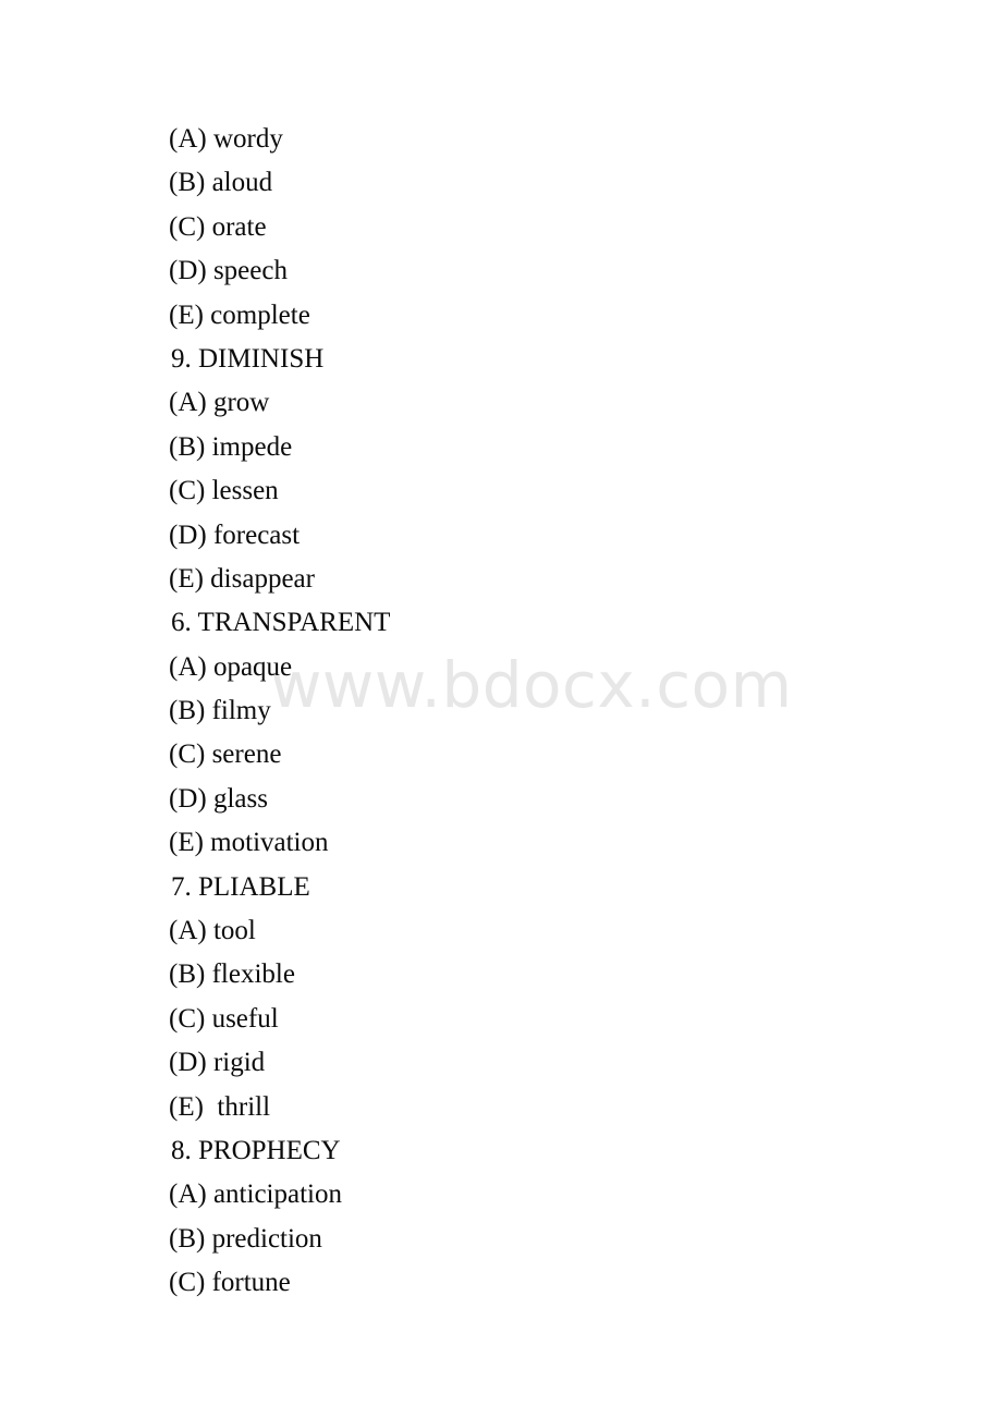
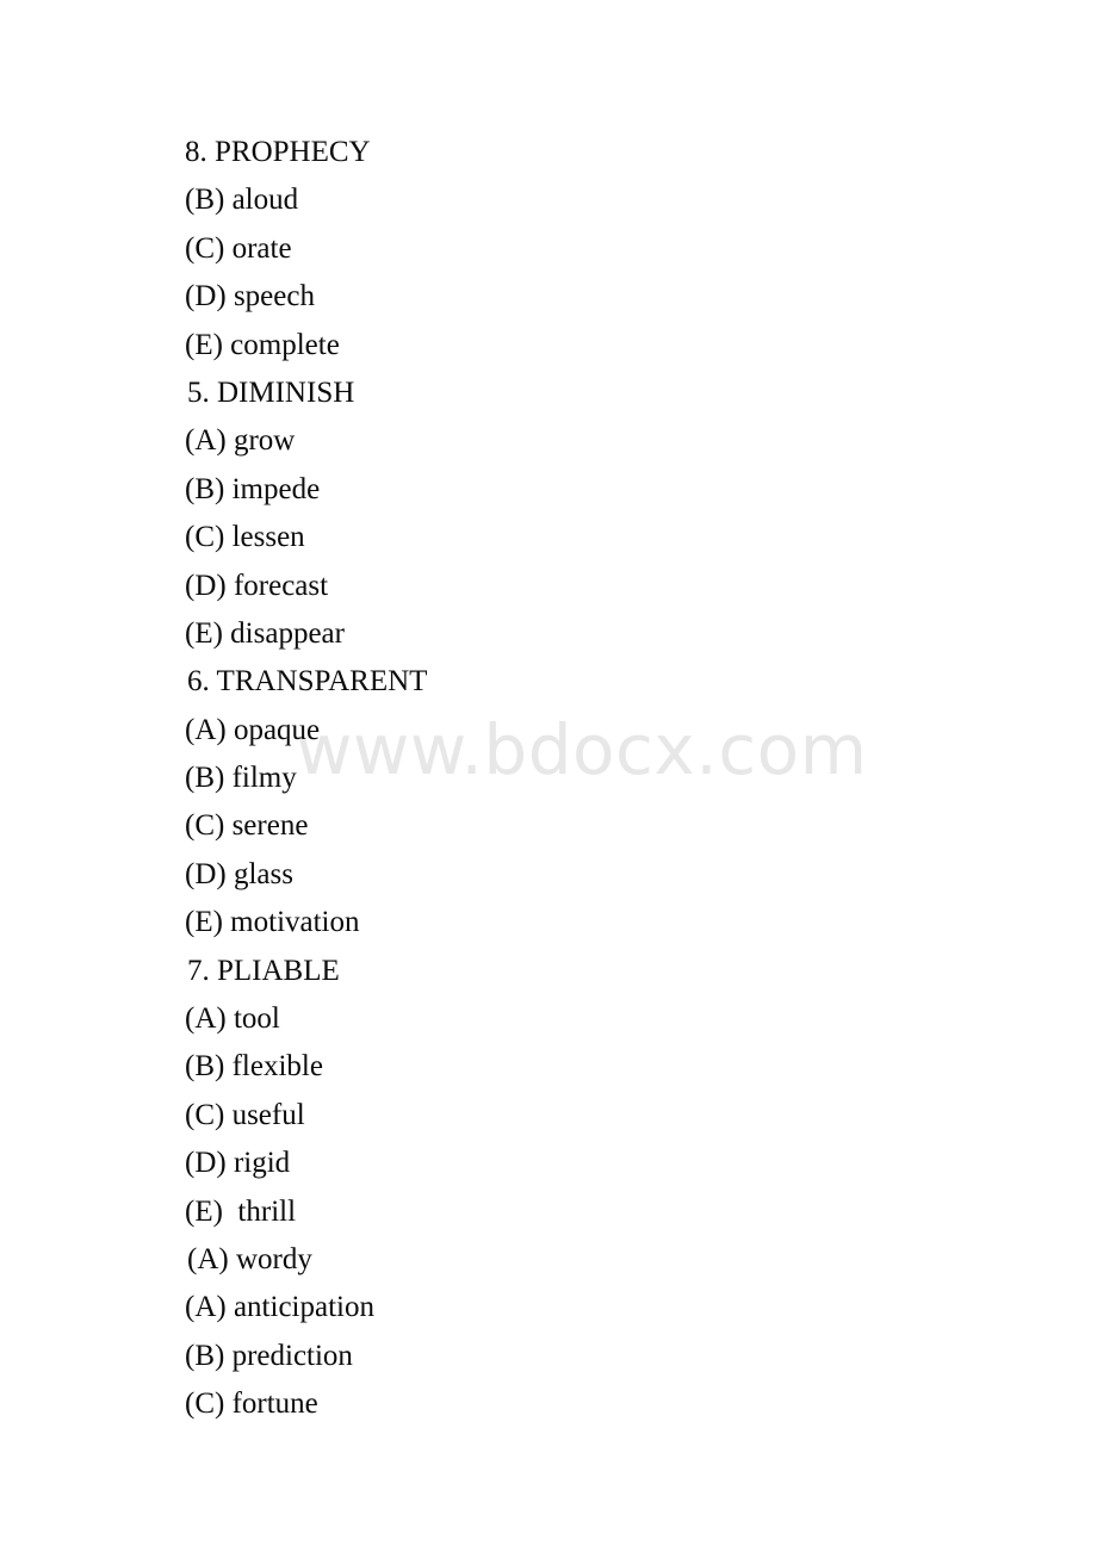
  www.bdocx.com
- (A) wordy
+ 8. PROPHECY
  (B) aloud
  (C) orate
  (D) speech
  (E) complete
- 9. DIMINISH
+ 5. DIMINISH
  (A) grow
  (B) impede
  (C) lessen
  (D) forecast
  (E) disappear
  6. TRANSPARENT
  (A) opaque
  (B) filmy
  (C) serene
  (D) glass
  (E) motivation
  7. PLIABLE
  (A) tool
  (B) flexible
  (C) useful
  (D) rigid
  (E) thrill
- 8. PROPHECY
+ (A) wordy
  (A) anticipation
  (B) prediction
  (C) fortune
